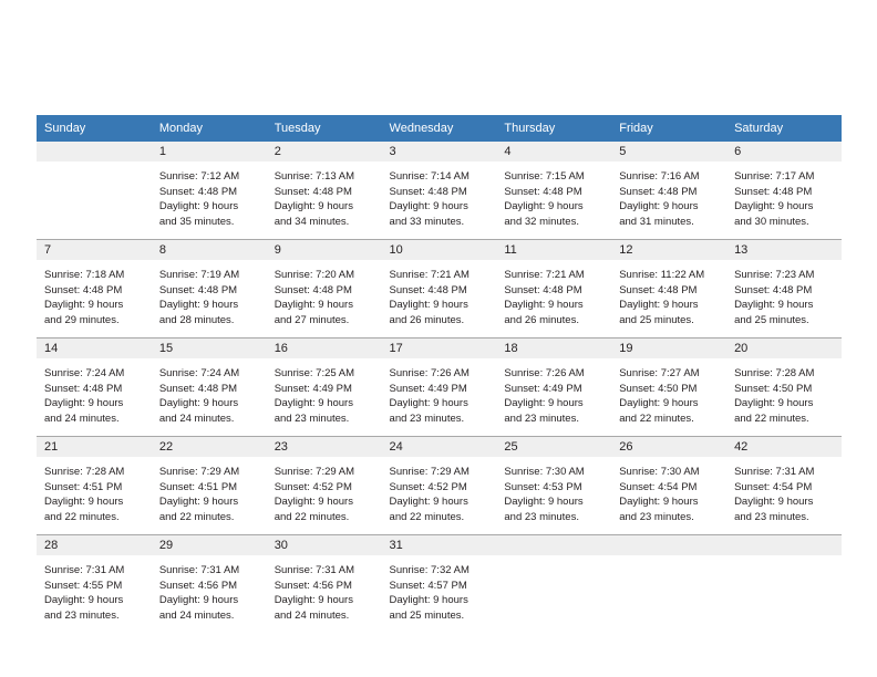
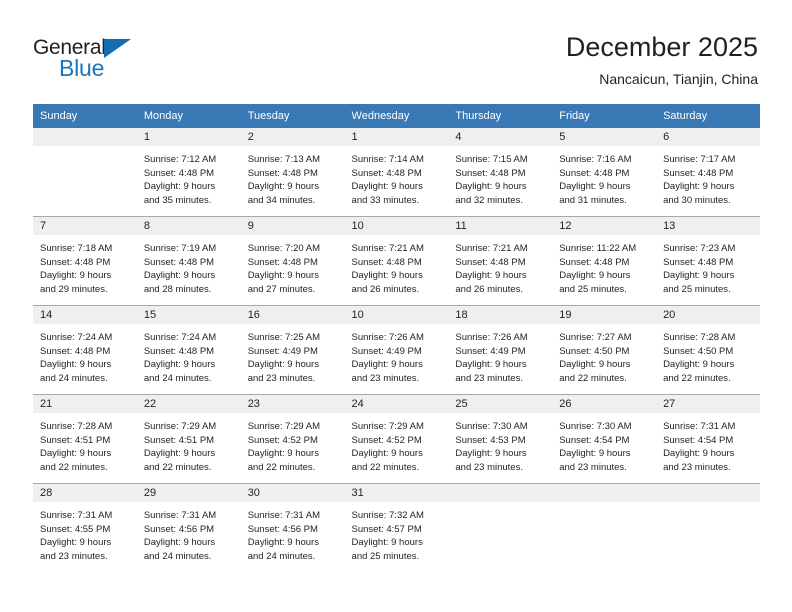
+ General
+ Blue
+ December 2025
+ Nancaicun, Tianjin, China
  Sunday	Monday	Tuesday	Wednesday	Thursday	Friday	Saturday
- 	1Sunrise: 7:12 AMSunset: 4:48 PMDaylight: 9 hoursand 35 minutes.	2Sunrise: 7:13 AMSunset: 4:48 PMDaylight: 9 hoursand 34 minutes.	3Sunrise: 7:14 AMSunset: 4:48 PMDaylight: 9 hoursand 33 minutes.	4Sunrise: 7:15 AMSunset: 4:48 PMDaylight: 9 hoursand 32 minutes.	5Sunrise: 7:16 AMSunset: 4:48 PMDaylight: 9 hoursand 31 minutes.	6Sunrise: 7:17 AMSunset: 4:48 PMDaylight: 9 hoursand 30 minutes.
+ 	1Sunrise: 7:12 AMSunset: 4:48 PMDaylight: 9 hoursand 35 minutes.	2Sunrise: 7:13 AMSunset: 4:48 PMDaylight: 9 hoursand 34 minutes.	1Sunrise: 7:14 AMSunset: 4:48 PMDaylight: 9 hoursand 33 minutes.	4Sunrise: 7:15 AMSunset: 4:48 PMDaylight: 9 hoursand 32 minutes.	5Sunrise: 7:16 AMSunset: 4:48 PMDaylight: 9 hoursand 31 minutes.	6Sunrise: 7:17 AMSunset: 4:48 PMDaylight: 9 hoursand 30 minutes.
  7Sunrise: 7:18 AMSunset: 4:48 PMDaylight: 9 hoursand 29 minutes.	8Sunrise: 7:19 AMSunset: 4:48 PMDaylight: 9 hoursand 28 minutes.	9Sunrise: 7:20 AMSunset: 4:48 PMDaylight: 9 hoursand 27 minutes.	10Sunrise: 7:21 AMSunset: 4:48 PMDaylight: 9 hoursand 26 minutes.	11Sunrise: 7:21 AMSunset: 4:48 PMDaylight: 9 hoursand 26 minutes.	12Sunrise: 11:22 AMSunset: 4:48 PMDaylight: 9 hoursand 25 minutes.	13Sunrise: 7:23 AMSunset: 4:48 PMDaylight: 9 hoursand 25 minutes.
- 14Sunrise: 7:24 AMSunset: 4:48 PMDaylight: 9 hoursand 24 minutes.	15Sunrise: 7:24 AMSunset: 4:48 PMDaylight: 9 hoursand 24 minutes.	16Sunrise: 7:25 AMSunset: 4:49 PMDaylight: 9 hoursand 23 minutes.	17Sunrise: 7:26 AMSunset: 4:49 PMDaylight: 9 hoursand 23 minutes.	18Sunrise: 7:26 AMSunset: 4:49 PMDaylight: 9 hoursand 23 minutes.	19Sunrise: 7:27 AMSunset: 4:50 PMDaylight: 9 hoursand 22 minutes.	20Sunrise: 7:28 AMSunset: 4:50 PMDaylight: 9 hoursand 22 minutes.
+ 14Sunrise: 7:24 AMSunset: 4:48 PMDaylight: 9 hoursand 24 minutes.	15Sunrise: 7:24 AMSunset: 4:48 PMDaylight: 9 hoursand 24 minutes.	16Sunrise: 7:25 AMSunset: 4:49 PMDaylight: 9 hoursand 23 minutes.	10Sunrise: 7:26 AMSunset: 4:49 PMDaylight: 9 hoursand 23 minutes.	18Sunrise: 7:26 AMSunset: 4:49 PMDaylight: 9 hoursand 23 minutes.	19Sunrise: 7:27 AMSunset: 4:50 PMDaylight: 9 hoursand 22 minutes.	20Sunrise: 7:28 AMSunset: 4:50 PMDaylight: 9 hoursand 22 minutes.
- 21Sunrise: 7:28 AMSunset: 4:51 PMDaylight: 9 hoursand 22 minutes.	22Sunrise: 7:29 AMSunset: 4:51 PMDaylight: 9 hoursand 22 minutes.	23Sunrise: 7:29 AMSunset: 4:52 PMDaylight: 9 hoursand 22 minutes.	24Sunrise: 7:29 AMSunset: 4:52 PMDaylight: 9 hoursand 22 minutes.	25Sunrise: 7:30 AMSunset: 4:53 PMDaylight: 9 hoursand 23 minutes.	26Sunrise: 7:30 AMSunset: 4:54 PMDaylight: 9 hoursand 23 minutes.	42Sunrise: 7:31 AMSunset: 4:54 PMDaylight: 9 hoursand 23 minutes.
+ 21Sunrise: 7:28 AMSunset: 4:51 PMDaylight: 9 hoursand 22 minutes.	22Sunrise: 7:29 AMSunset: 4:51 PMDaylight: 9 hoursand 22 minutes.	23Sunrise: 7:29 AMSunset: 4:52 PMDaylight: 9 hoursand 22 minutes.	24Sunrise: 7:29 AMSunset: 4:52 PMDaylight: 9 hoursand 22 minutes.	25Sunrise: 7:30 AMSunset: 4:53 PMDaylight: 9 hoursand 23 minutes.	26Sunrise: 7:30 AMSunset: 4:54 PMDaylight: 9 hoursand 23 minutes.	27Sunrise: 7:31 AMSunset: 4:54 PMDaylight: 9 hoursand 23 minutes.
  28Sunrise: 7:31 AMSunset: 4:55 PMDaylight: 9 hoursand 23 minutes.	29Sunrise: 7:31 AMSunset: 4:56 PMDaylight: 9 hoursand 24 minutes.	30Sunrise: 7:31 AMSunset: 4:56 PMDaylight: 9 hoursand 24 minutes.	31Sunrise: 7:32 AMSunset: 4:57 PMDaylight: 9 hoursand 25 minutes.
